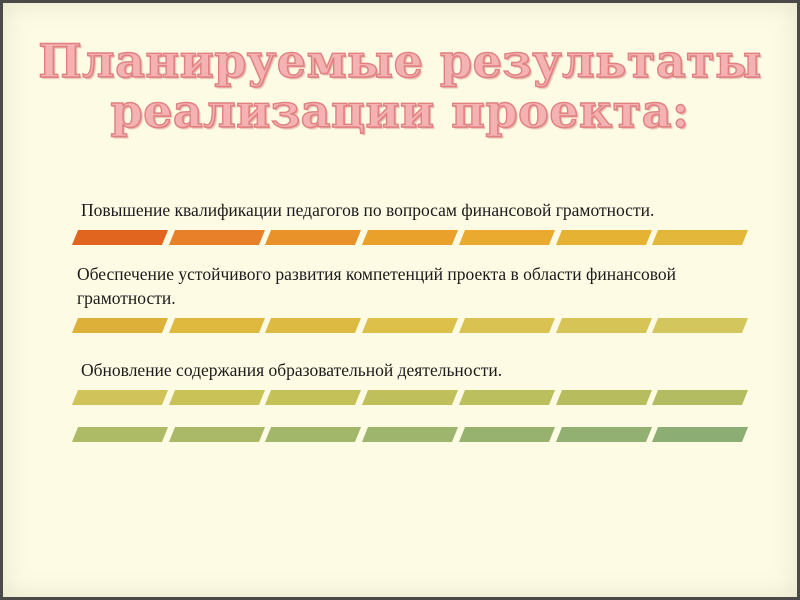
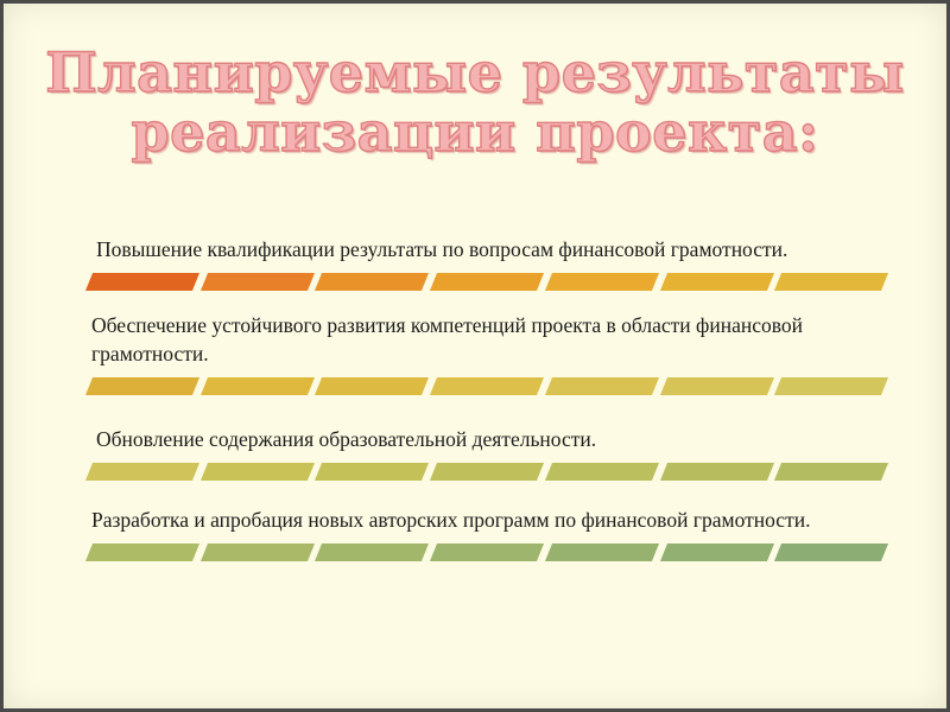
  Планируемые результаты
  реализации проекта:
- Повышение квалификации педагогов по вопросам финансовой грамотности.
+ Повышение квалификации результаты по вопросам финансовой грамотности.
  Обеспечение устойчивого развития компетенций проекта в области финансовой грамотности.
  Обновление содержания образовательной деятельности.
+ Разработка и апробация новых авторских программ по финансовой грамотности.
